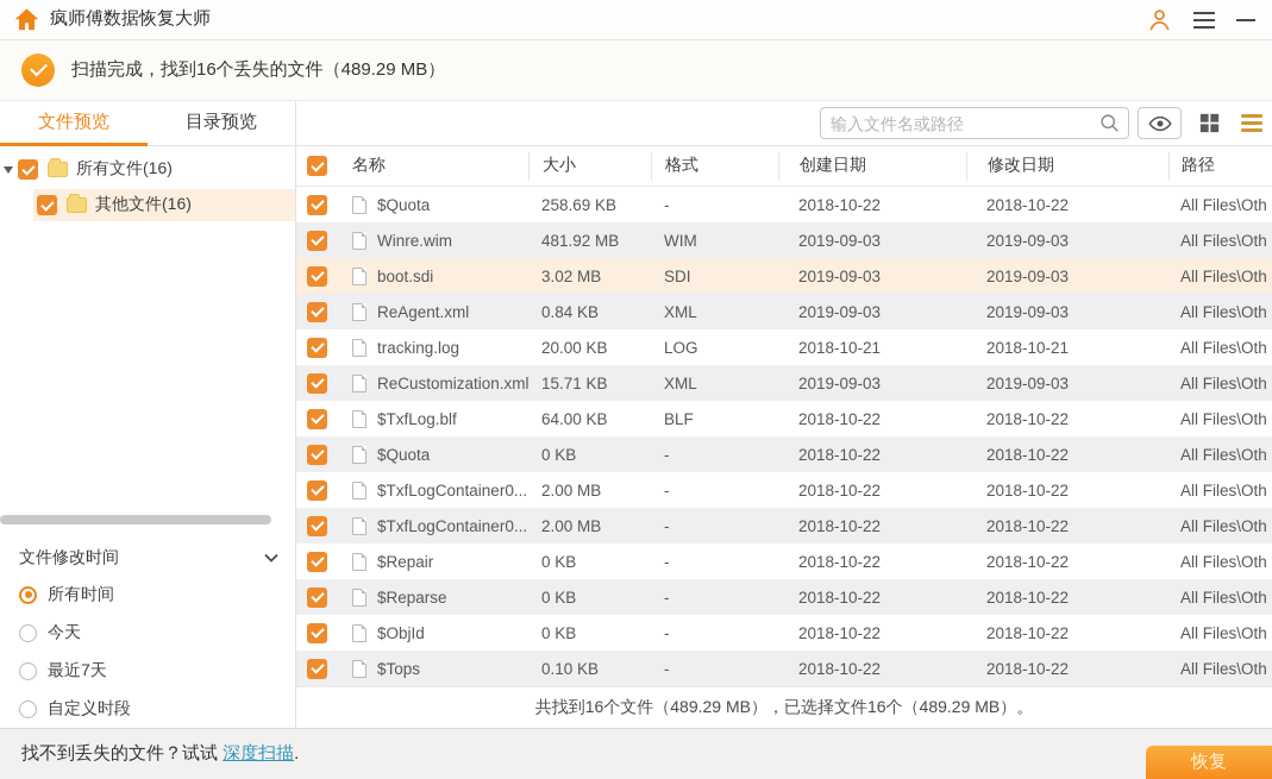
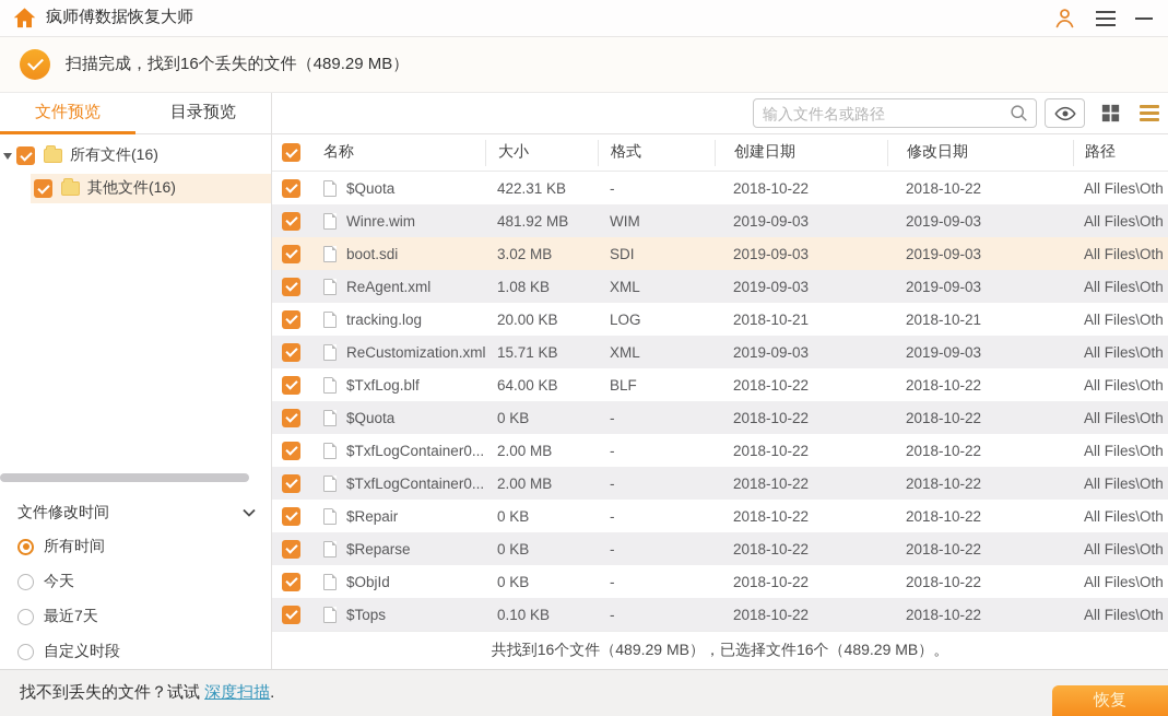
  疯师傅数据恢复大师
  扫描完成，找到16个丢失的文件（489.29 MB）
  文件预览
  目录预览
  所有文件(16)
  其他文件(16)
  文件修改时间
  所有时间
  今天
  最近7天
  自定义时段
  输入文件名或路径
  名称
  大小
  格式
  创建日期
  修改日期
  路径
  $Quota
- 258.69 KB
+ 422.31 KB
  -
  2018-10-22
  2018-10-22
  All Files\Oth
  Winre.wim
  481.92 MB
  WIM
  2019-09-03
  2019-09-03
  All Files\Oth
  boot.sdi
  3.02 MB
  SDI
  2019-09-03
  2019-09-03
  All Files\Oth
  ReAgent.xml
- 0.84 KB
+ 1.08 KB
  XML
  2019-09-03
  2019-09-03
  All Files\Oth
  tracking.log
  20.00 KB
  LOG
  2018-10-21
  2018-10-21
  All Files\Oth
  ReCustomization.xml
  15.71 KB
  XML
  2019-09-03
  2019-09-03
  All Files\Oth
  $TxfLog.blf
  64.00 KB
  BLF
  2018-10-22
  2018-10-22
  All Files\Oth
  $Quota
  0 KB
  -
  2018-10-22
  2018-10-22
  All Files\Oth
  $TxfLogContainer0...
  2.00 MB
  -
  2018-10-22
  2018-10-22
  All Files\Oth
  $TxfLogContainer0...
  2.00 MB
  -
  2018-10-22
  2018-10-22
  All Files\Oth
  $Repair
  0 KB
  -
  2018-10-22
  2018-10-22
  All Files\Oth
  $Reparse
  0 KB
  -
  2018-10-22
  2018-10-22
  All Files\Oth
  $ObjId
  0 KB
  -
  2018-10-22
  2018-10-22
  All Files\Oth
  $Tops
  0.10 KB
  -
  2018-10-22
  2018-10-22
  All Files\Oth
  共找到16个文件（489.29 MB），已选择文件16个（489.29 MB）。
  找不到丢失的文件？试试 深度扫描.
  恢复
